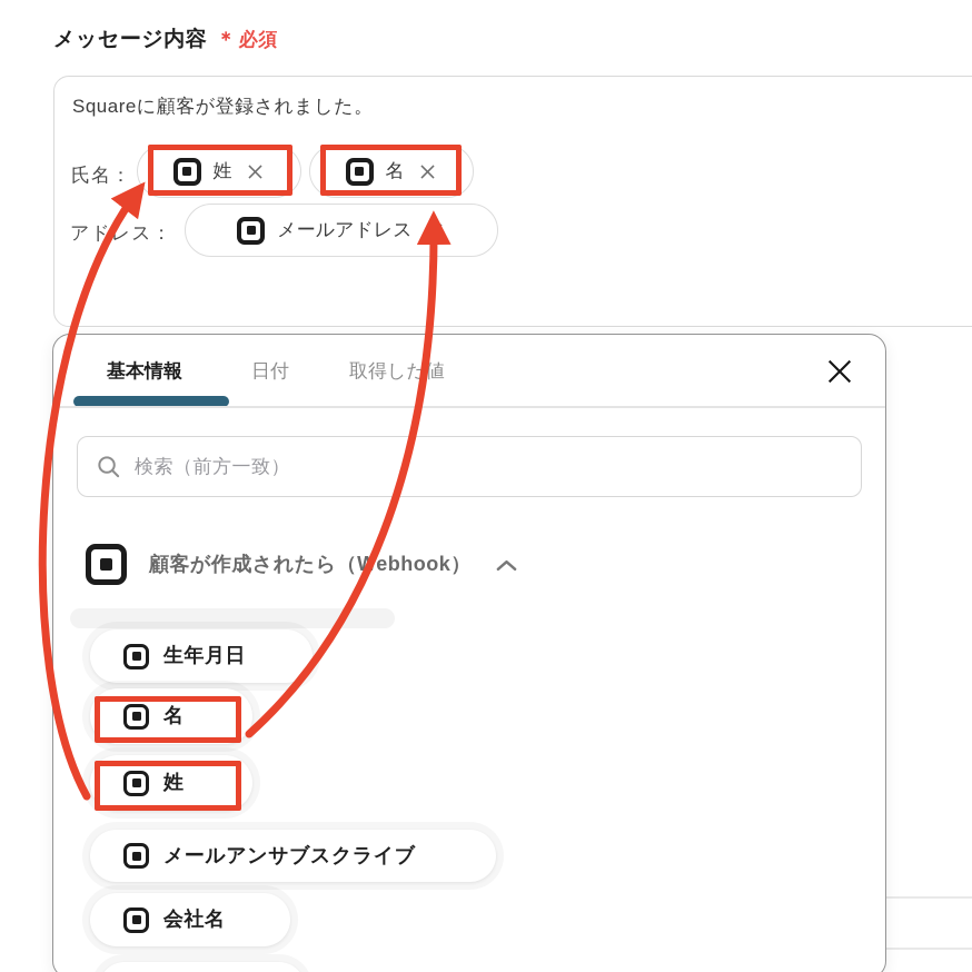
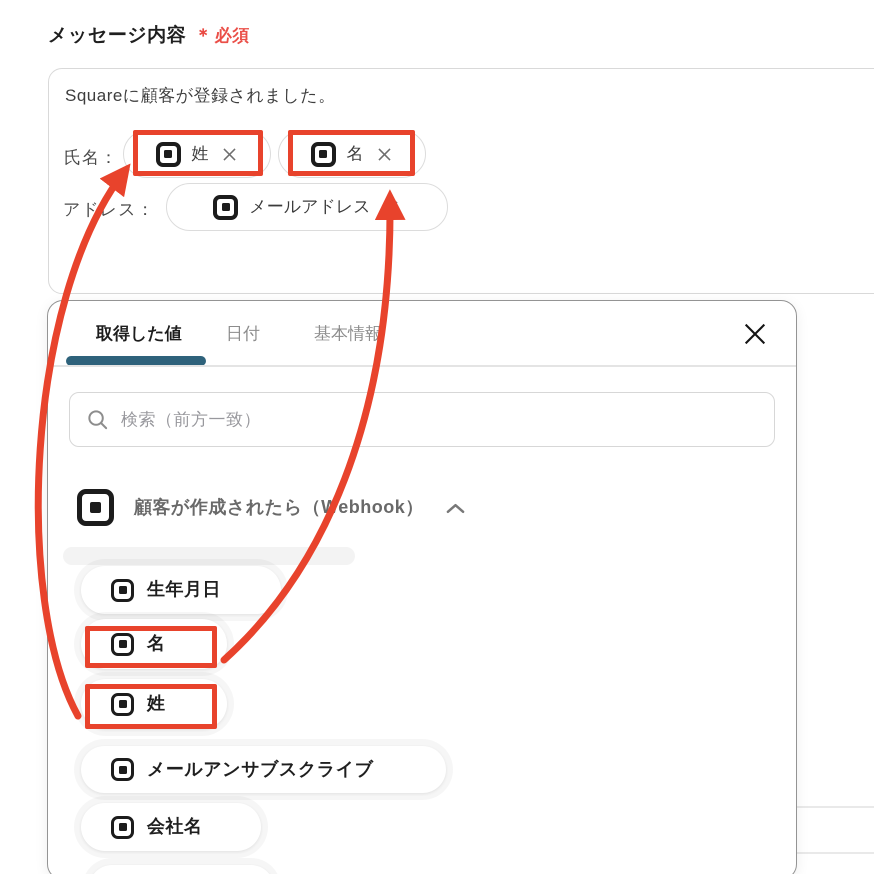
  メッセージ内容 ＊必須
  Squareに顧客が登録されました。
  氏名：
  姓
  名
  アドレス：
  メールアドレス
- 基本情報
+ 取得した値
  日付
- 取得した値
+ 基本情報
  検索（前方一致）
  顧客が作成されたら（ebhook）
  生年月日
  名
  姓
  メールアンサブスクライブ
  会社名
